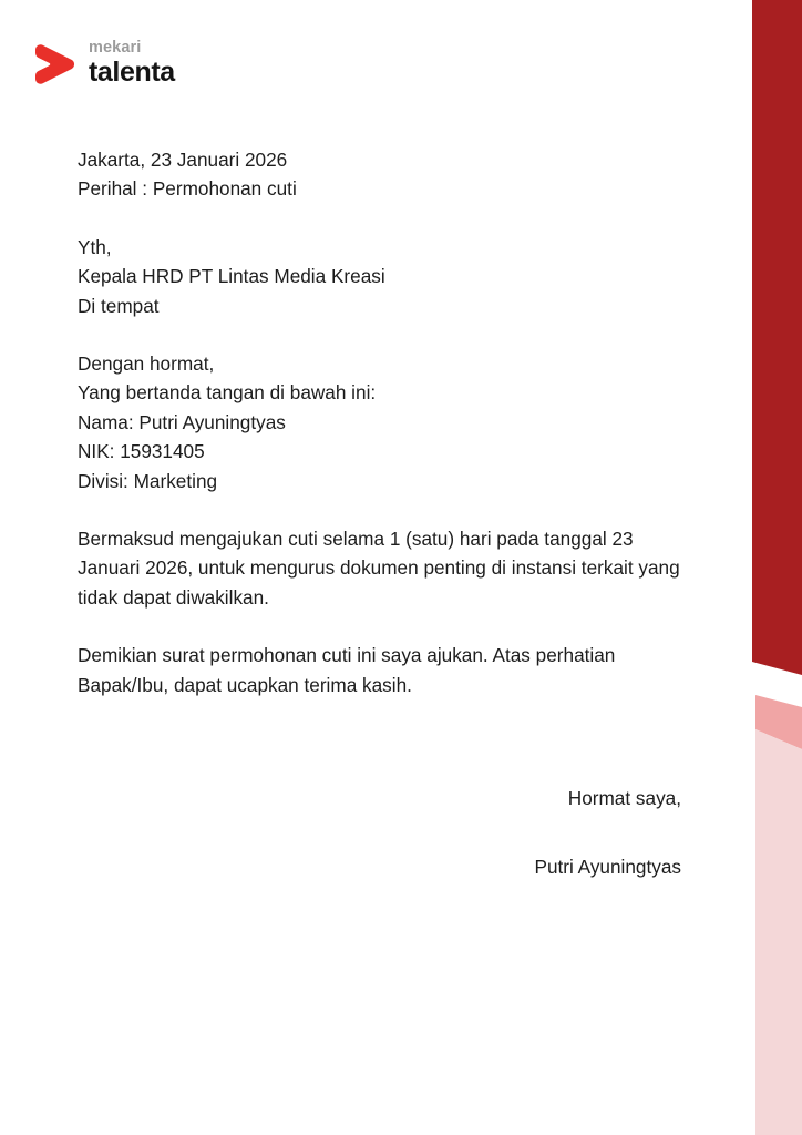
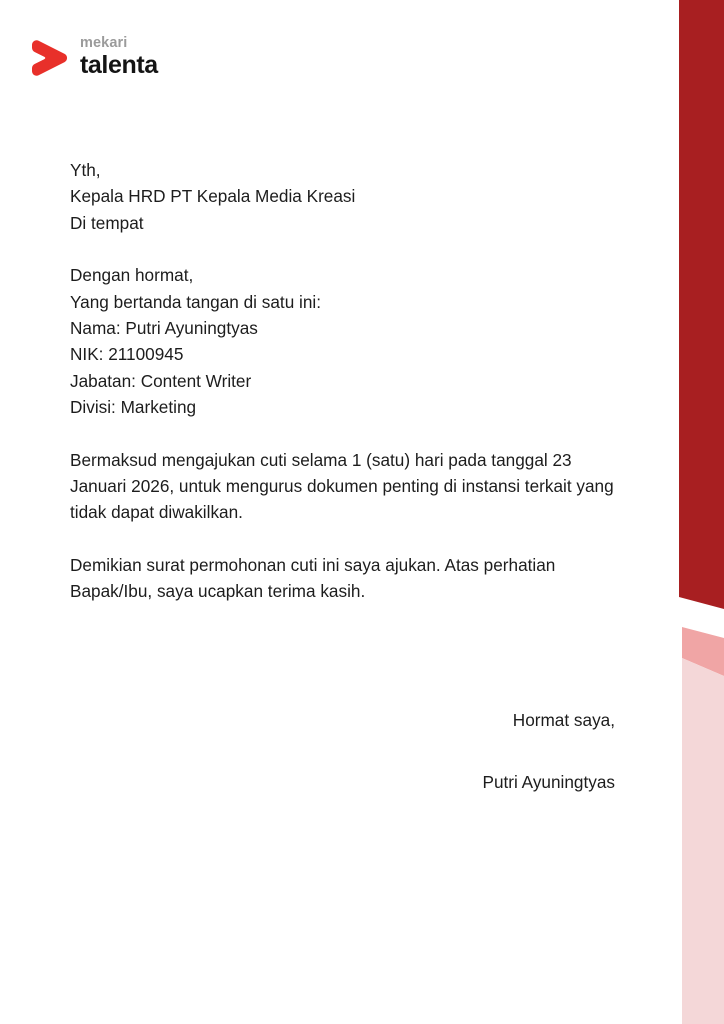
  mekari
  talenta
- Jakarta, 23 Januari 2026
- Perihal : Permohonan cuti
  Yth,
- Kepala HRD PT Lintas Media Kreasi
+ Kepala HRD PT Kepala Media Kreasi
  Di tempat
  Dengan hormat,
- Yang bertanda tangan di bawah ini:
+ Yang bertanda tangan di satu ini:
  Nama: Putri Ayuningtyas
- NIK: 15931405
+ NIK: 21100945
+ Jabatan: Content Writer
  Divisi: Marketing
  Bermaksud mengajukan cuti selama 1 (satu) hari pada tanggal 23 Januari 2026, untuk mengurus dokumen penting di instansi terkait yang tidak dapat diwakilkan.
- Demikian surat permohonan cuti ini saya ajukan. Atas perhatian Bapak/Ibu, dapat ucapkan terima kasih.
+ Demikian surat permohonan cuti ini saya ajukan. Atas perhatian Bapak/Ibu, saya ucapkan terima kasih.
  Hormat saya,
  Putri Ayuningtyas
